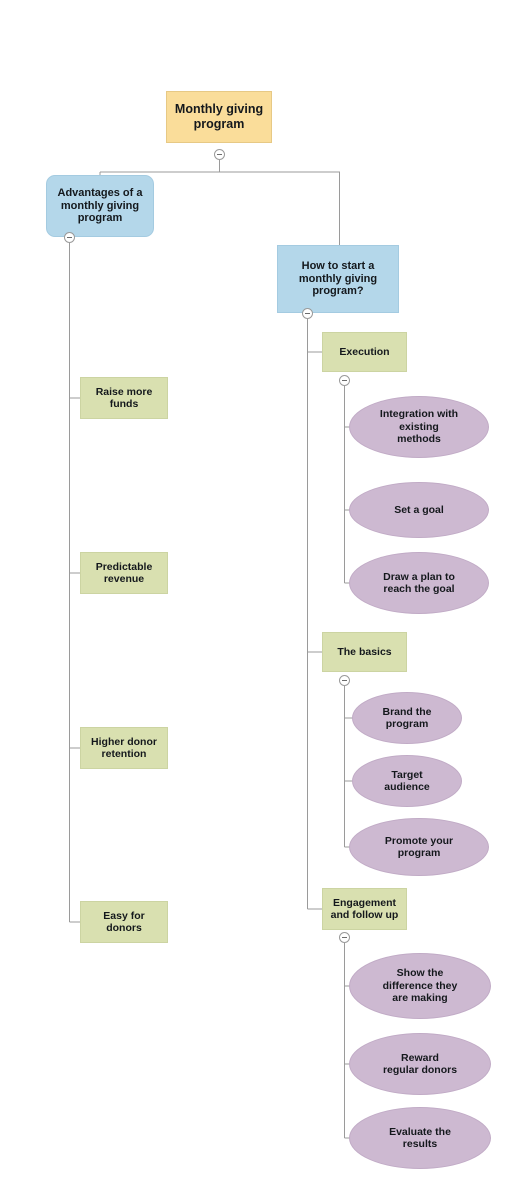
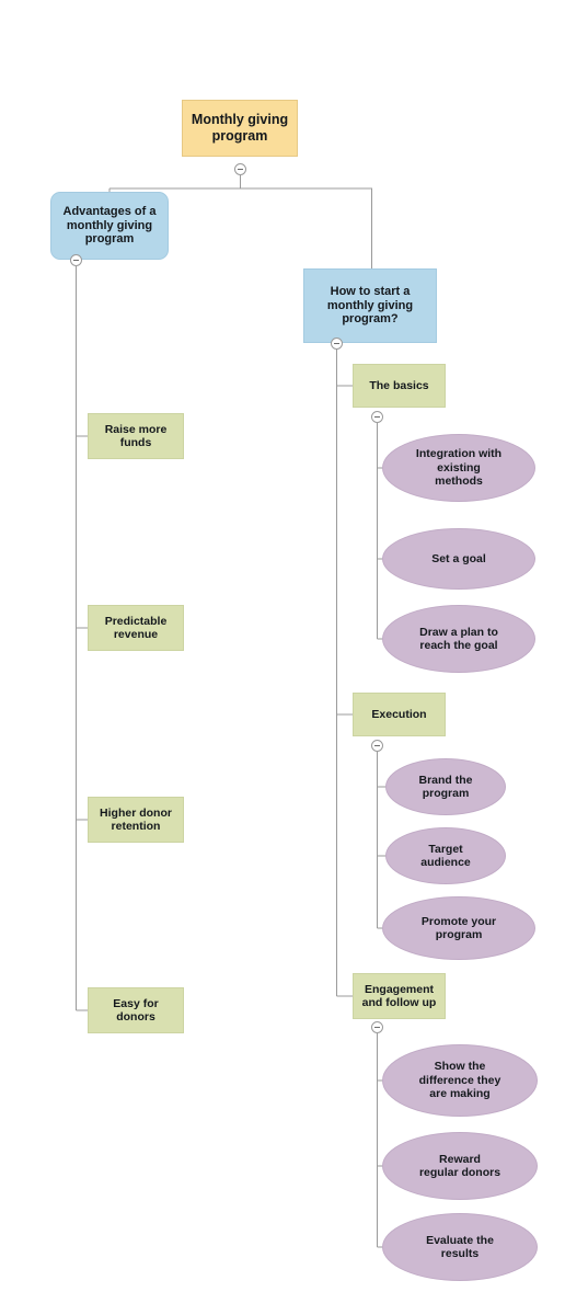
  Monthly giving
  program
  Advantages of a
  monthly giving
  program
  Raise more
  funds
  Predictable
  revenue
  Higher donor
  retention
  Easy for
  donors
  How to start a
  monthly giving
  program?
- Execution
+ The basics
  Integration with
  existing
  methods
  Set a goal
  Draw a plan to
  reach the goal
- The basics
+ Execution
  Brand the
  program
  Target
  audience
  Promote your
  program
  Engagement
  and follow up
  Show the
  difference they
  are making
  Reward
  regular donors
  Evaluate the
  results
